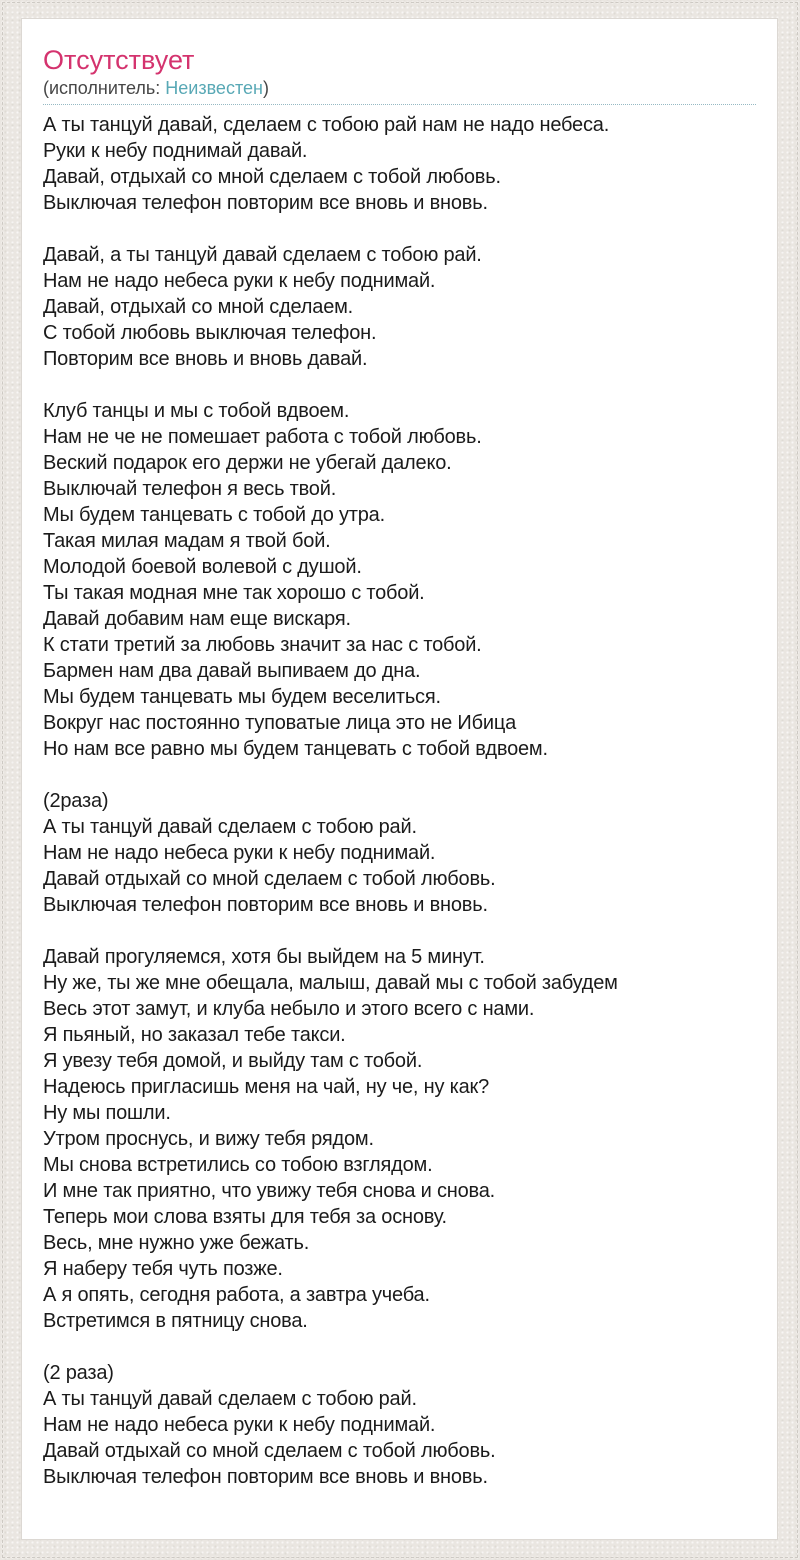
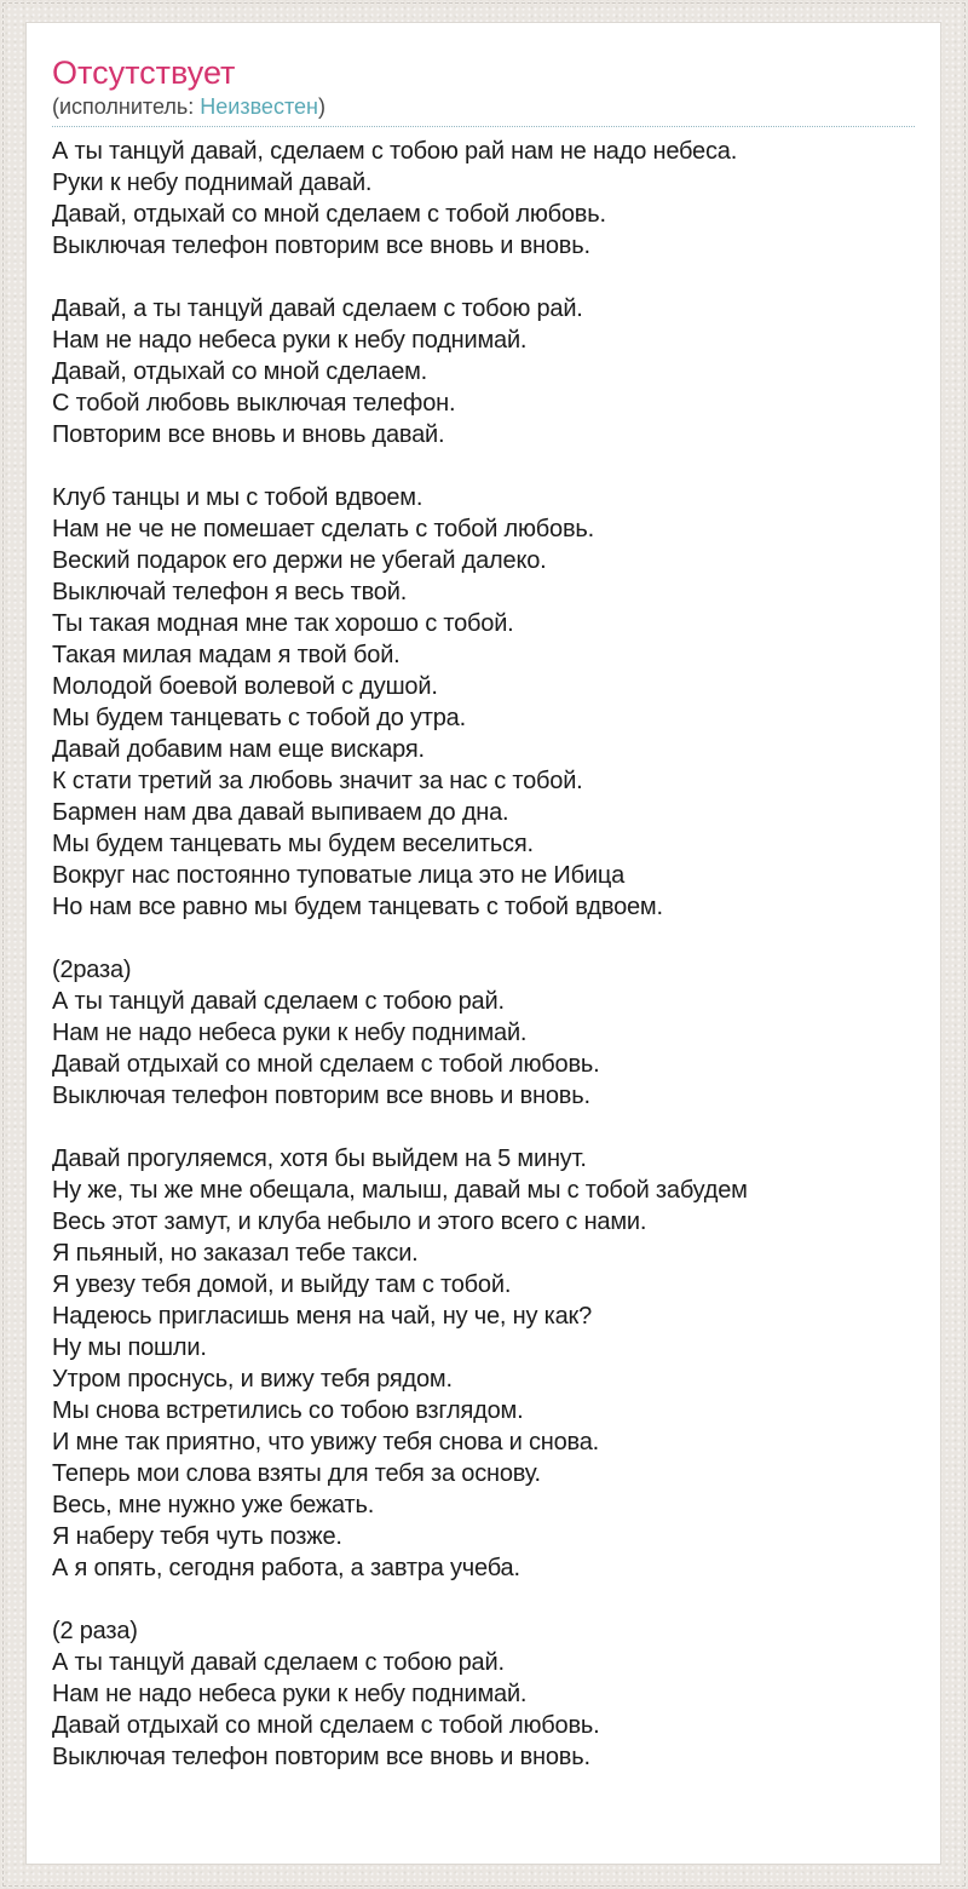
  Отсутствует
  (исполнитель: Неизвестен)
  А ты танцуй давай, сделаем с тобою рай нам не надо небеса.
  Руки к небу поднимай давай.
  Давай, отдыхай со мной сделаем с тобой любовь.
  Выключая телефон повторим все вновь и вновь.
  Давай, а ты танцуй давай сделаем с тобою рай.
  Нам не надо небеса руки к небу поднимай.
  Давай, отдыхай со мной сделаем.
  С тобой любовь выключая телефон.
  Повторим все вновь и вновь давай.
  Клуб танцы и мы с тобой вдвоем.
- Нам не че не помешает работа с тобой любовь.
+ Нам не че не помешает сделать с тобой любовь.
  Веский подарок его держи не убегай далеко.
  Выключай телефон я весь твой.
- Мы будем танцевать с тобой до утра.
+ Ты такая модная мне так хорошо с тобой.
  Такая милая мадам я твой бой.
  Молодой боевой волевой с душой.
- Ты такая модная мне так хорошо с тобой.
+ Мы будем танцевать с тобой до утра.
  Давай добавим нам еще вискаря.
  К стати третий за любовь значит за нас с тобой.
  Бармен нам два давай выпиваем до дна.
  Мы будем танцевать мы будем веселиться.
  Вокруг нас постоянно туповатые лица это не Ибица
  Но нам все равно мы будем танцевать с тобой вдвоем.
  (2раза)
  А ты танцуй давай сделаем с тобою рай.
  Нам не надо небеса руки к небу поднимай.
  Давай отдыхай со мной сделаем с тобой любовь.
  Выключая телефон повторим все вновь и вновь.
  Давай прогуляемся, хотя бы выйдем на 5 минут.
  Ну же, ты же мне обещала, малыш, давай мы с тобой забудем
  Весь этот замут, и клуба небыло и этого всего с нами.
  Я пьяный, но заказал тебе такси.
  Я увезу тебя домой, и выйду там с тобой.
  Надеюсь пригласишь меня на чай, ну че, ну как?
  Ну мы пошли.
  Утром проснусь, и вижу тебя рядом.
  Мы снова встретились со тобою взглядом.
  И мне так приятно, что увижу тебя снова и снова.
  Теперь мои слова взяты для тебя за основу.
  Весь, мне нужно уже бежать.
  Я наберу тебя чуть позже.
  А я опять, сегодня работа, а завтра учеба.
- Встретимся в пятницу снова.
  (2 раза)
  А ты танцуй давай сделаем с тобою рай.
  Нам не надо небеса руки к небу поднимай.
  Давай отдыхай со мной сделаем с тобой любовь.
  Выключая телефон повторим все вновь и вновь.
